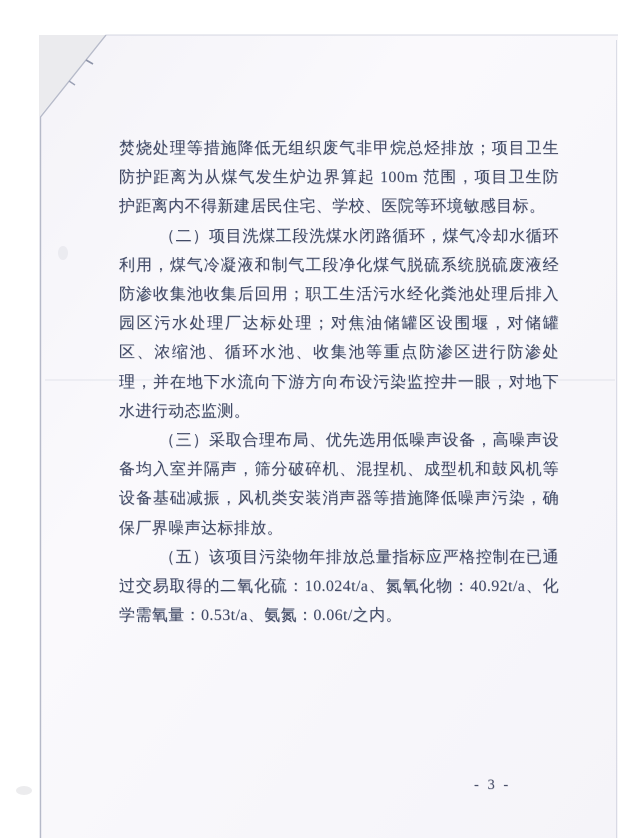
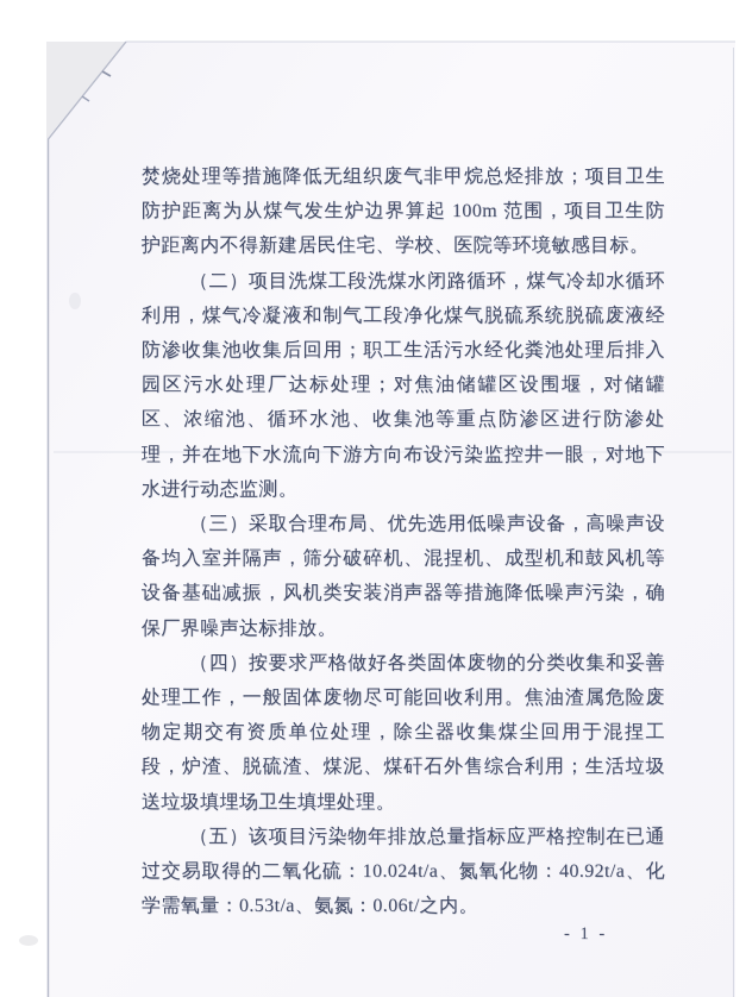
  焚烧处理等措施降低无组织废气非甲烷总烃排放；项目卫生防护距离为从煤气发生炉边界算起 100m 范围，项目卫生防护距离内不得新建居民住宅、学校、医院等环境敏感目标。
  （二）项目洗煤工段洗煤水闭路循环，煤气冷却水循环利用，煤气冷凝液和制气工段净化煤气脱硫系统脱硫废液经防渗收集池收集后回用；职工生活污水经化粪池处理后排入园区污水处理厂达标处理；对焦油储罐区设围堰，对储罐区、浓缩池、循环水池、收集池等重点防渗区进行防渗处理，并在地下水流向下游方向布设污染监控井一眼，对地下水进行动态监测。
  （三）采取合理布局、优先选用低噪声设备，高噪声设备均入室并隔声，筛分破碎机、混捏机、成型机和鼓风机等设备基础减振，风机类安装消声器等措施降低噪声污染，确保厂界噪声达标排放。
+ （四）按要求严格做好各类固体废物的分类收集和妥善处理工作，一般固体废物尽可能回收利用。焦油渣属危险废物定期交有资质单位处理，除尘器收集煤尘回用于混捏工段，炉渣、脱硫渣、煤泥、煤矸石外售综合利用；生活垃圾送垃圾填埋场卫生填埋处理。
  （五）该项目污染物年排放总量指标应严格控制在已通过交易取得的二氧化硫：10.024t/a、氮氧化物：40.92t/a、化学需氧量：0.53t/a、氨氮：0.06t/之内。
- - 3 -
+ - 1 -
